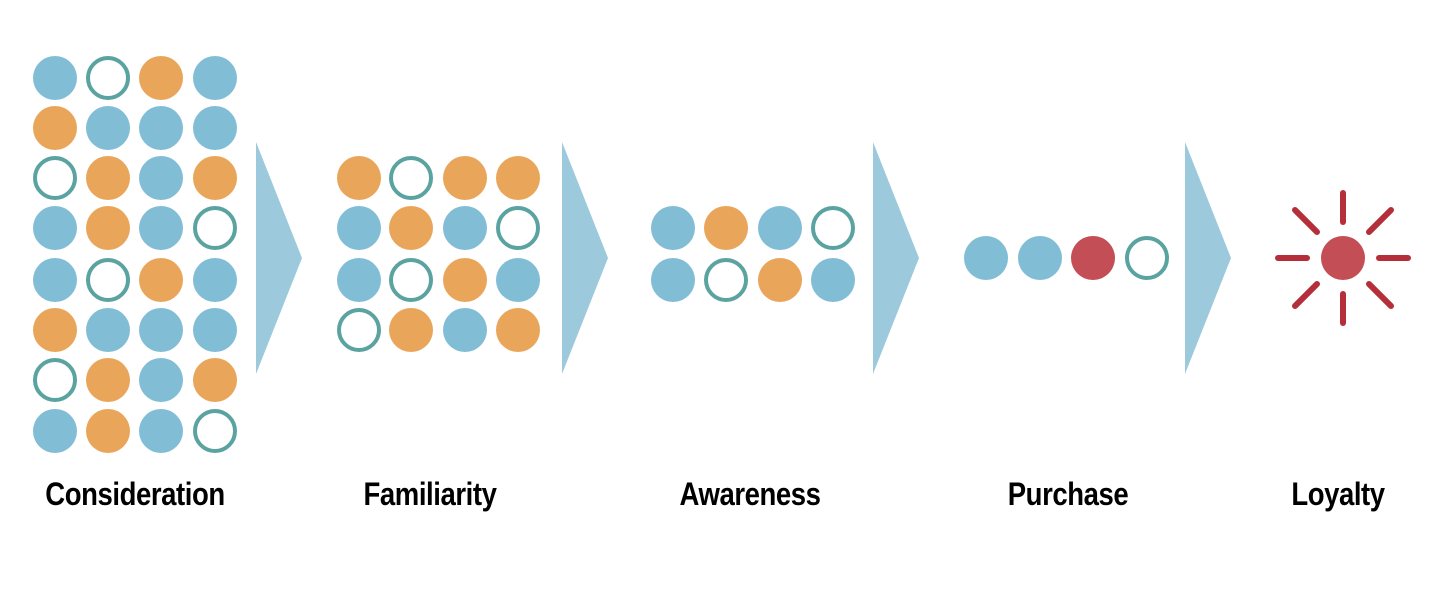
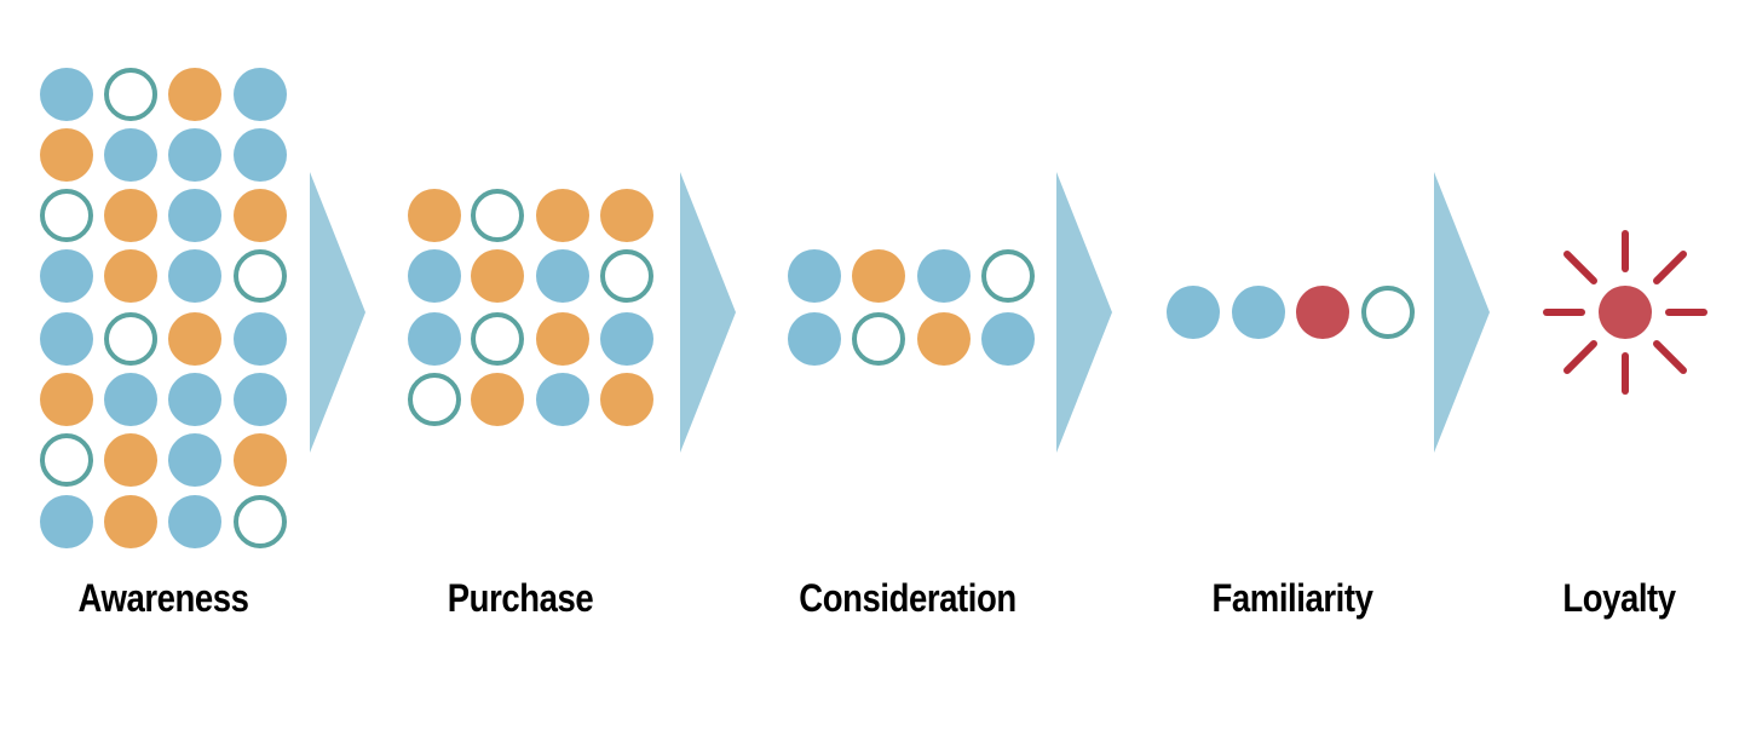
- Consideration
+ Awareness
- Familiarity
+ Purchase
- Awareness
+ Consideration
- Purchase
+ Familiarity
  Loyalty
